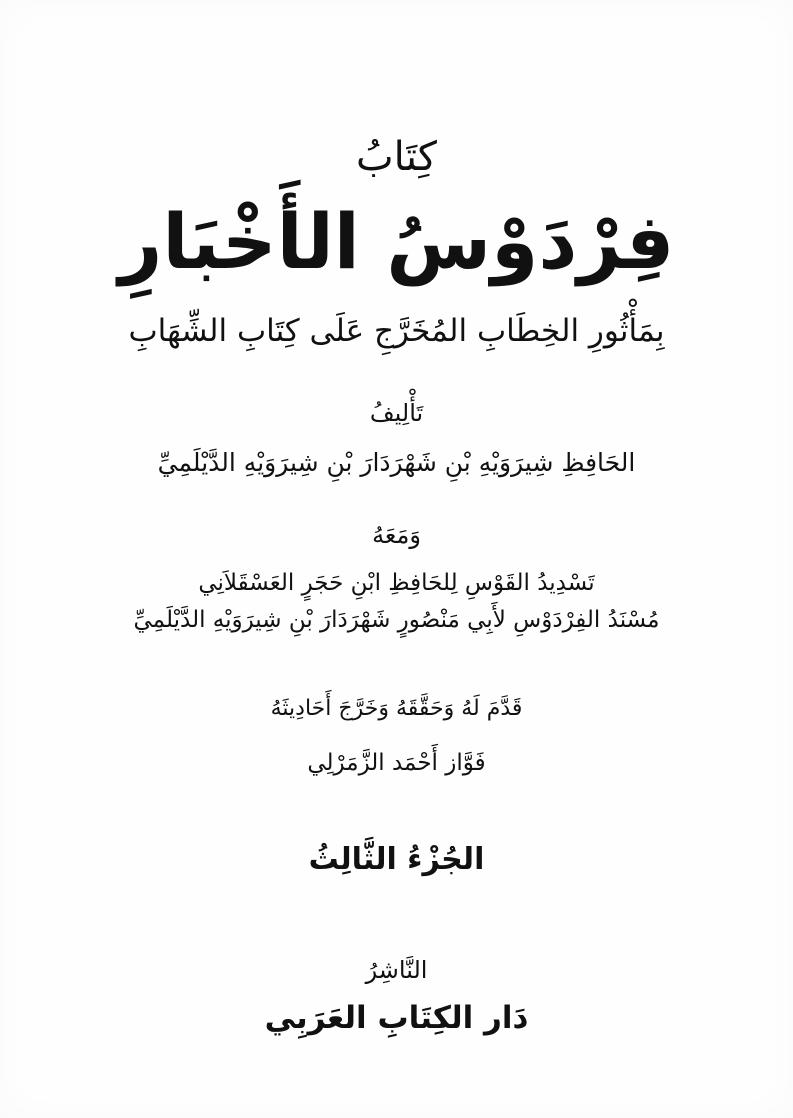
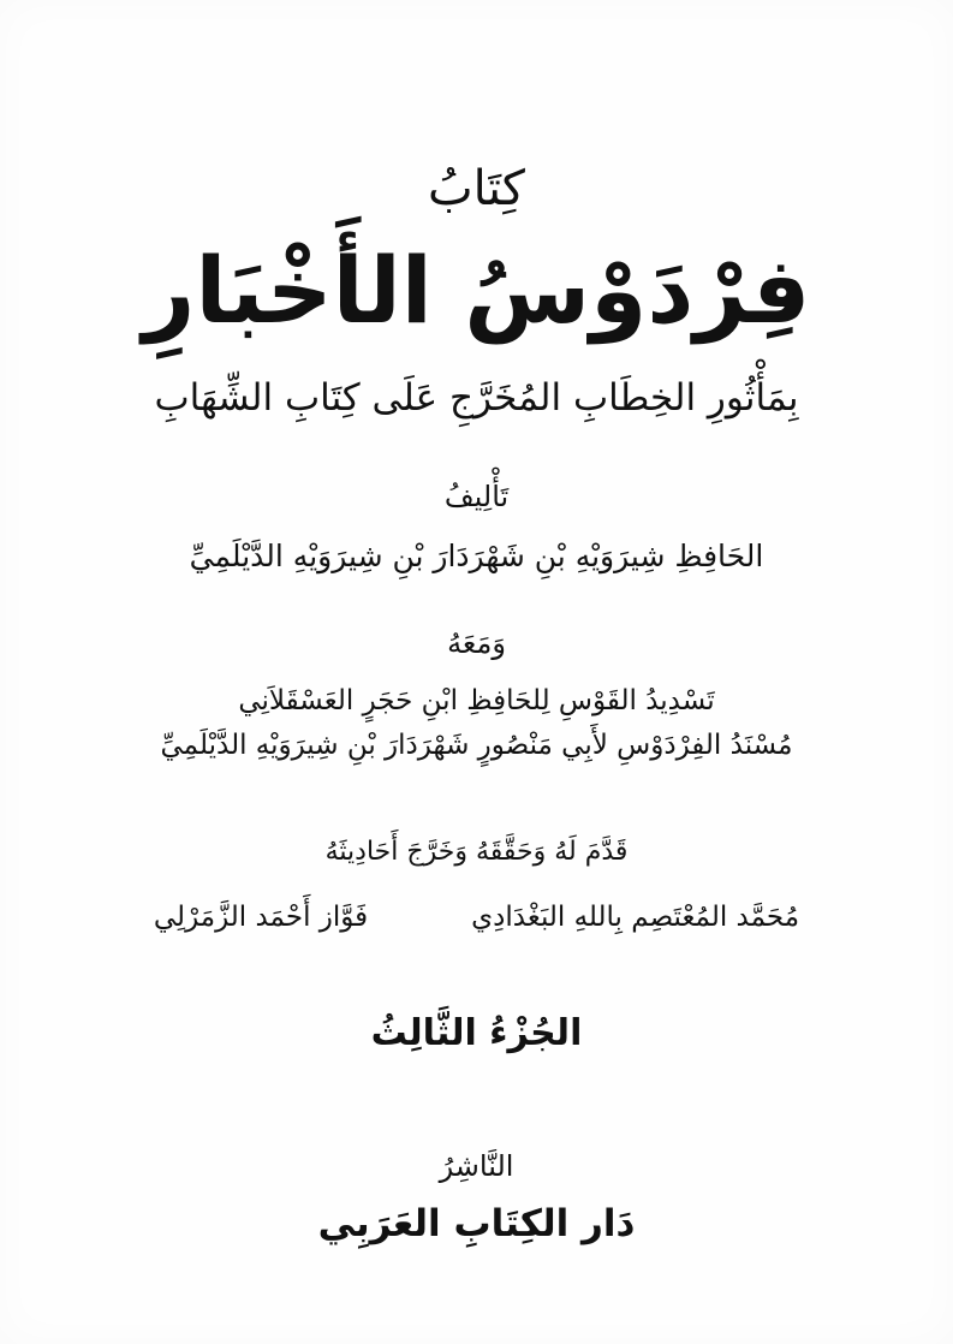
  كِتَابُ
  فِرْدَوْسُ الأَخْبَارِ
  بِمَأْثُورِ الخِطَابِ المُخَرَّجِ عَلَى كِتَابِ الشِّهَابِ
  تَأْلِيفُ
  الحَافِظِ شِيرَوَيْهِ بْنِ شَهْرَدَارَ بْنِ شِيرَوَيْهِ الدَّيْلَمِيِّ
  وَمَعَهُ
  تَسْدِيدُ القَوْسِ لِلحَافِظِ ابْنِ حَجَرٍ العَسْقَلاَنِي
  مُسْنَدُ الفِرْدَوْسِ لأَبِي مَنْصُورٍ شَهْرَدَارَ بْنِ شِيرَوَيْهِ الدَّيْلَمِيِّ
  قَدَّمَ لَهُ وَحَقَّقَهُ وَخَرَّجَ أَحَادِيثَهُ
+ مُحَمَّد المُعْتَصِم بِاللهِ البَغْدَادِي
  فَوَّاز أَحْمَد الزَّمَرْلِي
  الجُزْءُ الثَّالِثُ
  النَّاشِرُ
  دَار الكِتَابِ العَرَبِي
